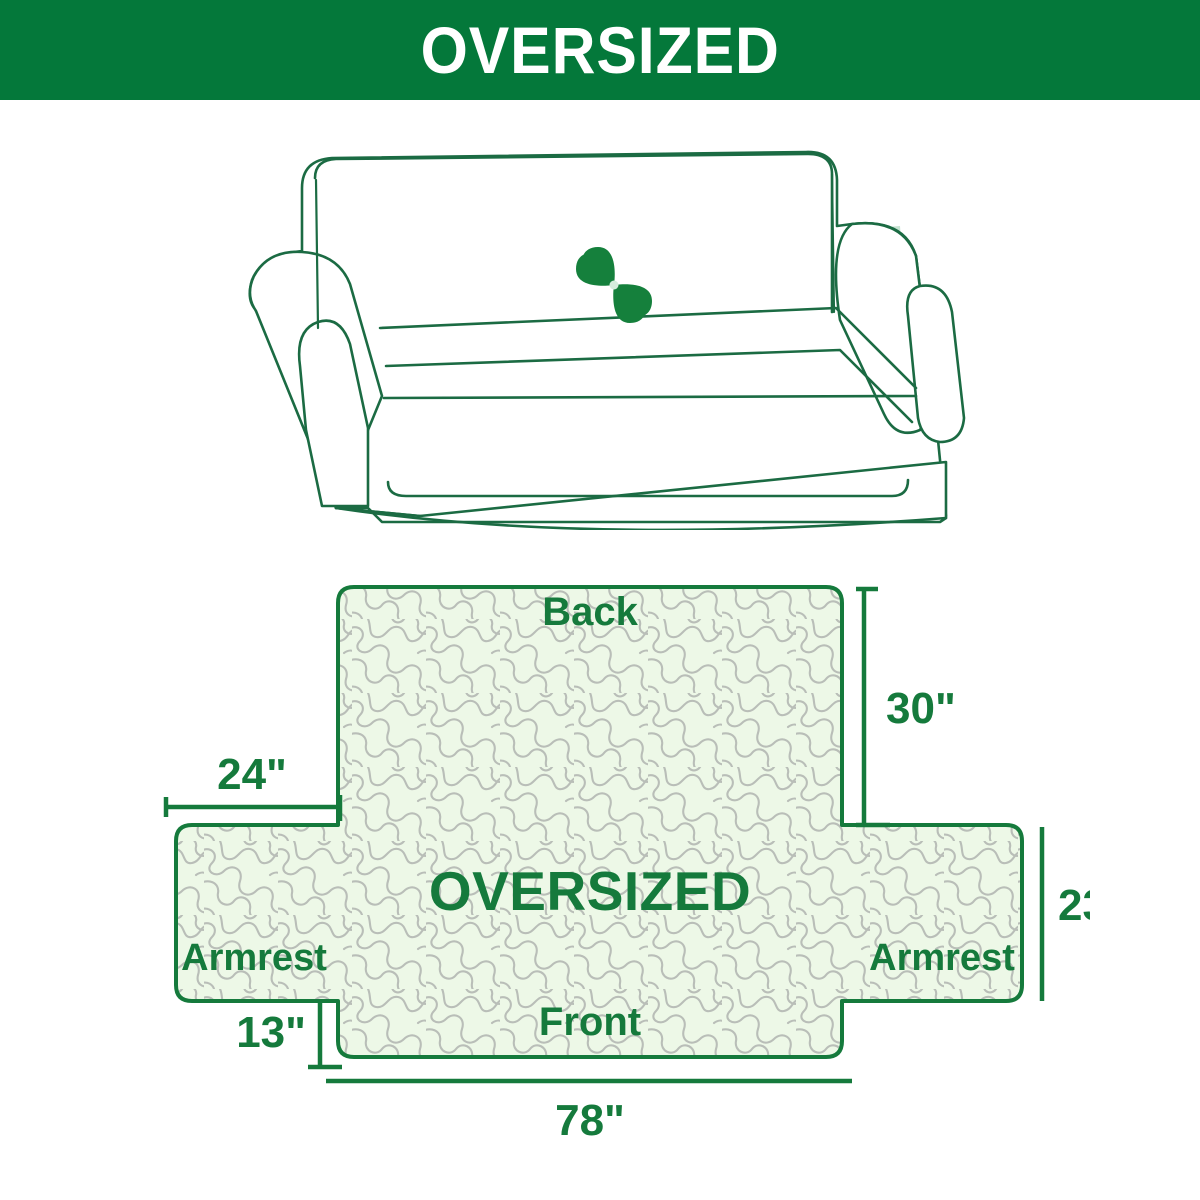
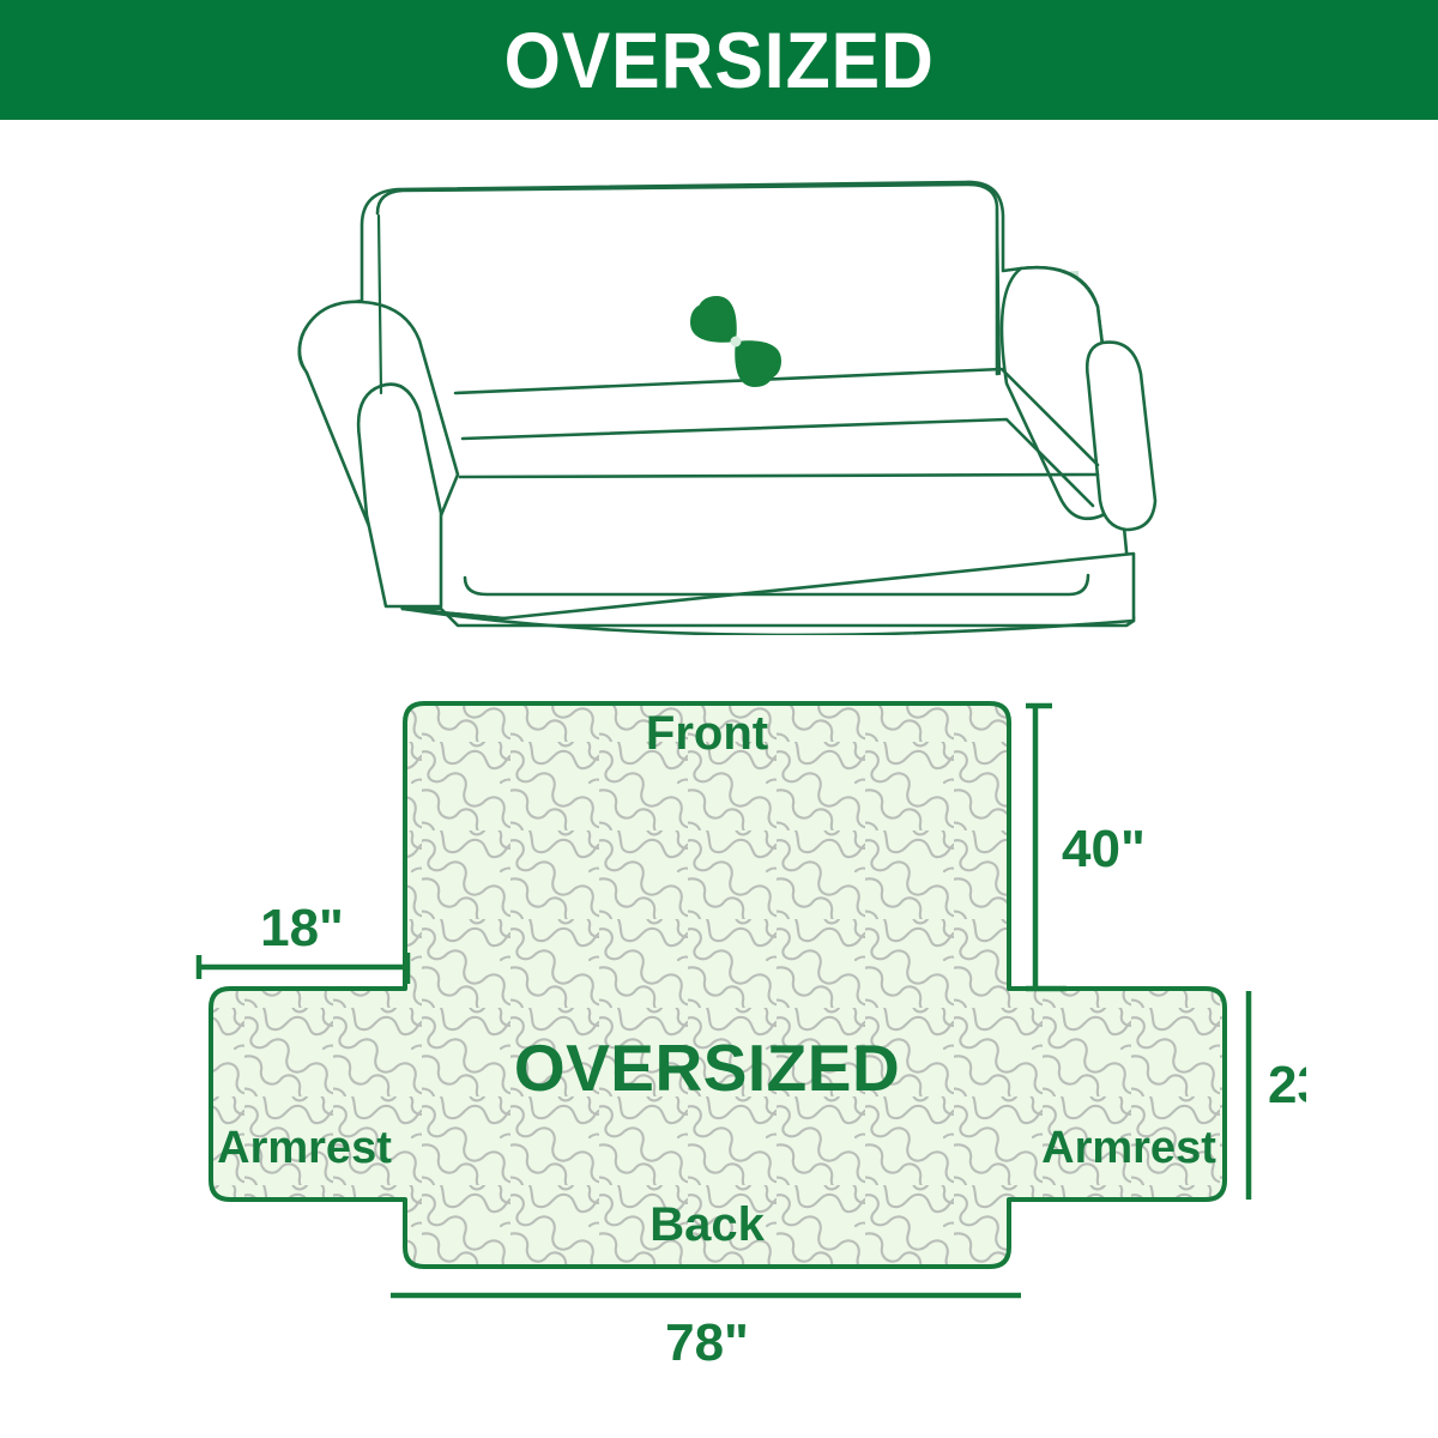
  OVERSIZED
- Back
+ Front
  Armrest
  Armrest
- Front
+ Back
  OVERSIZED
- 30"
+ 40"
- 24"
+ 18"
- 13"
  78"
